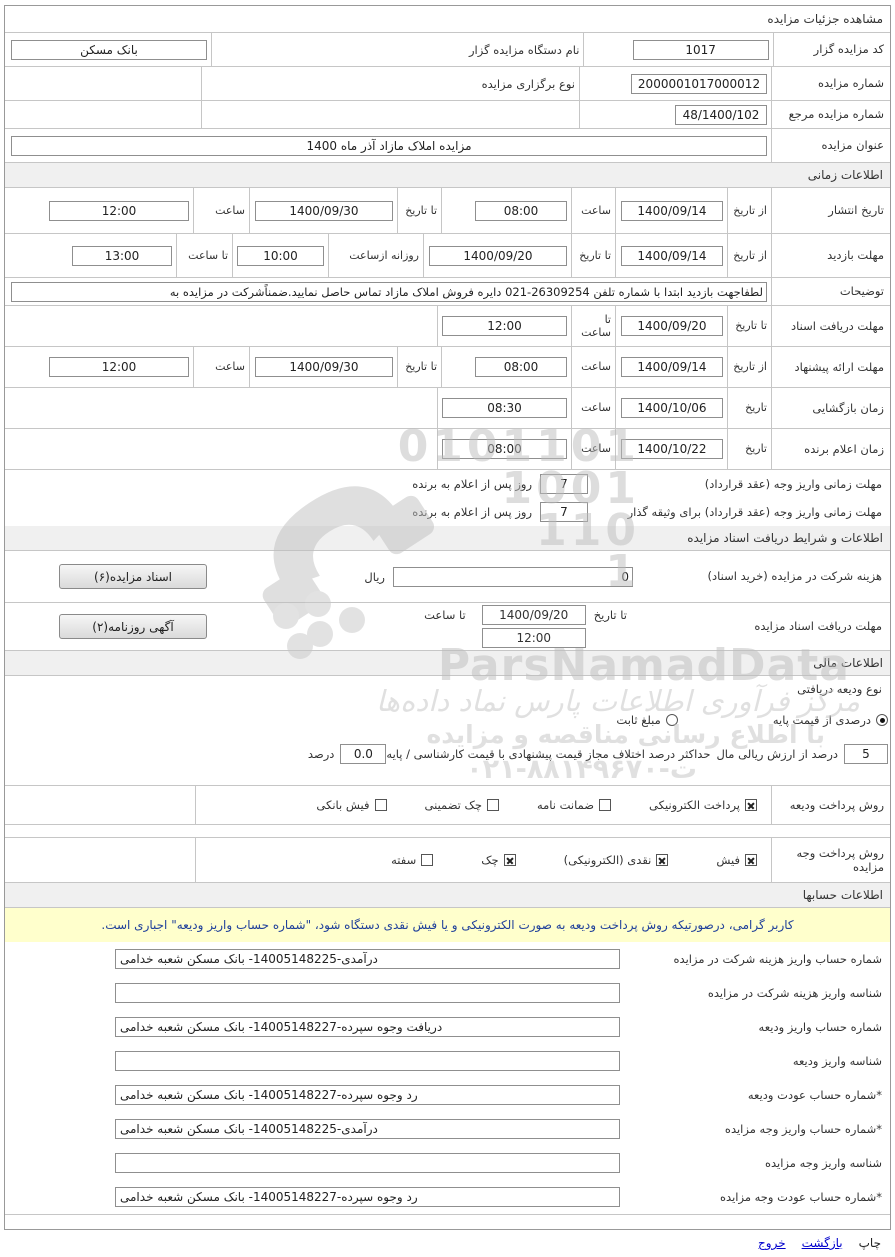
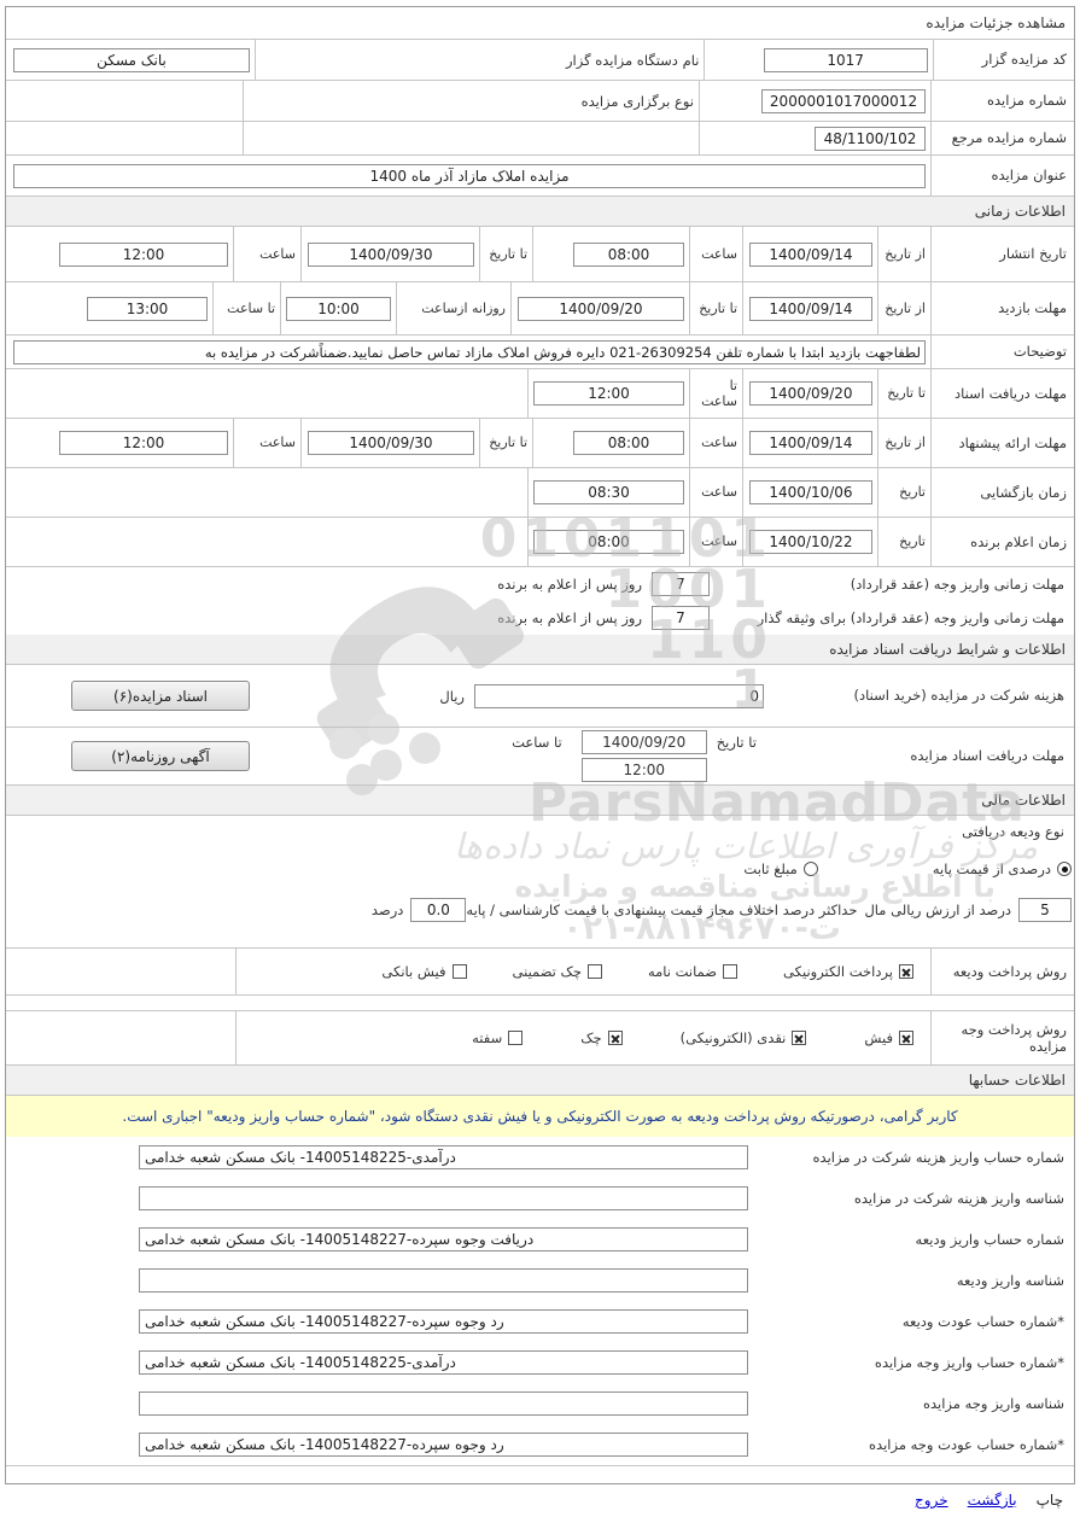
  مشاهده جزئیات مزایده
  کد مزایده گزار
  1017
  نام دستگاه مزایده گزار
  بانک مسکن
  شماره مزایده
  2000001017000012
  نوع برگزاری مزایده
  شماره مزایده مرجع
- 48/1400/102
+ 48/1100/102
  عنوان مزایده
  مزایده املاک مازاد آذر ماه 1400
  اطلاعات زمانی
  تاریخ انتشار
  از تاریخ
  1400/09/14
  ساعت
  08:00
  تا تاریخ
  1400/09/30
  ساعت
  12:00
  مهلت بازدید
  از تاریخ
  1400/09/14
  تا تاریخ
  1400/09/20
  روزانه ازساعت
  10:00
  تا ساعت
  13:00
  توضیحات
  لطفاجهت بازدید ابتدا با شماره تلفن 26309254-021 دایره فروش املاک مازاد تماس حاصل نمایید.ضمناًشرکت در مزایده به
  مهلت دریافت اسناد
  تا تاریخ
  1400/09/20
  تا ساعت
  12:00
  مهلت ارائه پیشنهاد
  از تاریخ
  1400/09/14
  ساعت
  08:00
  تا تاریخ
  1400/09/30
  ساعت
  12:00
  زمان بازگشایی
  تاریخ
  1400/10/06
  ساعت
  08:30
  زمان اعلام برنده
  تاریخ
  1400/10/22
  ساعت
  08:00
  مهلت زمانی واریز وجه (عقد قرارداد)
  7
  روز پس از اعلام به برنده
  مهلت زمانی واریز وجه (عقد قرارداد) برای وثیقه گذار
  7
  روز پس از اعلام به برنده
  اطلاعات و شرایط دریافت اسناد مزایده
  هزینه شرکت در مزایده (خرید اسناد)
  0
  ریال
  اسناد مزایده(۶)
  مهلت دریافت اسناد مزایده
  تا تاریخ
  1400/09/20
  تا ساعت
  12:00
  آگهی روزنامه(۲)
  اطلاعات مالی
  نوع ودیعه دریافتی
  درصدی از قیمت پایه
  مبلغ ثابت
  5
  درصد از ارزش ریالی مال
  حداکثر درصد اختلاف مجاز قیمت پیشنهادی با قیمت کارشناسی / پایه
  0.0
  درصد
  روش پرداخت ودیعه
  پرداخت الکترونیکی
  ضمانت نامه
  چک تضمینی
  فیش بانکی
  روش پرداخت وجه مزایده
  فیش
  نقدی (الکترونیکی)
  چک
  سفته
  اطلاعات حسابها
  کاربر گرامی، درصورتیکه روش پرداخت ودیعه به صورت الکترونیکی و یا فیش نقدی دستگاه شود، "شماره حساب واریز ودیعه" اجباری است.
  شماره حساب واریز هزینه شرکت در مزایده
  درآمدی-14005148225- بانک مسکن شعبه خدامی
  شناسه واریز هزینه شرکت در مزایده
  شماره حساب واریز ودیعه
  دریافت وجوه سپرده-14005148227- بانک مسکن شعبه خدامی
  شناسه واریز ودیعه
  *شماره حساب عودت ودیعه
  رد وجوه سپرده-14005148227- بانک مسکن شعبه خدامی
  *شماره حساب واریز وجه مزایده
  درآمدی-14005148225- بانک مسکن شعبه خدامی
  شناسه واریز وجه مزایده
  *شماره حساب عودت وجه مزایده
  رد وجوه سپرده-14005148227- بانک مسکن شعبه خدامی
  چاپ
  بازگشت
  خروج
  0101101
  1001
  110
  1
  ParsNamadData
  مرکز فرآوری اطلاعات پارس نماد داده‌ها
  با اطلاع رسانی مناقصه و مزایده
  ت-۸۸۱۴۹۶۷۰-۰۲۱
